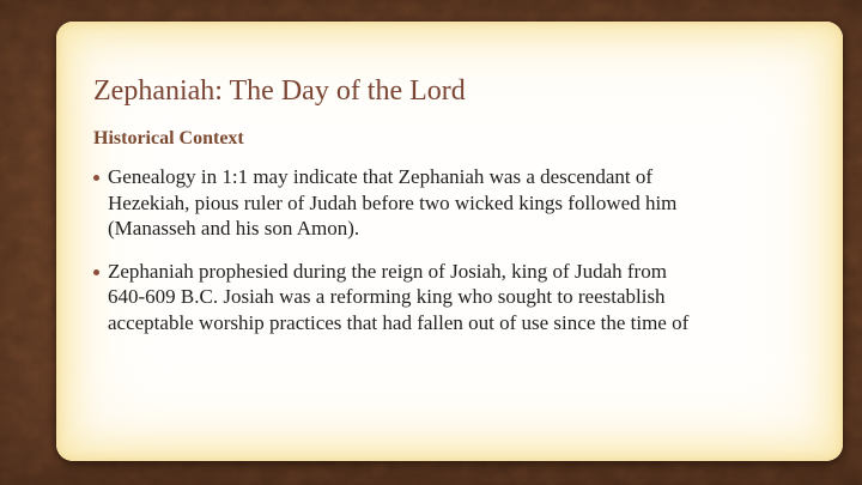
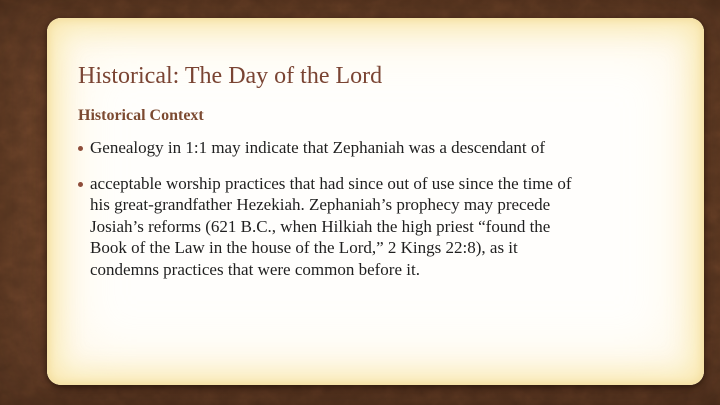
- Zephaniah: The Day of the Lord
+ Historical: The Day of the Lord
  Historical Context
  Genealogy in 1:1 may indicate that Zephaniah was a descendant of
- Hezekiah, pious ruler of Judah before two wicked kings followed him
- (Manasseh and his son Amon).
- Zephaniah prophesied during the reign of Josiah, king of Judah from
- 640-609 B.C. Josiah was a reforming king who sought to reestablish
- acceptable worship practices that had fallen out of use since the time of
+ acceptable worship practices that had since out of use since the time of
+ his great-grandfather Hezekiah. Zephaniah’s prophecy may precede
+ Josiah’s reforms (621 B.C., when Hilkiah the high priest “found the
+ Book of the Law in the house of the Lord,” 2 Kings 22:8), as it
+ condemns practices that were common before it.
